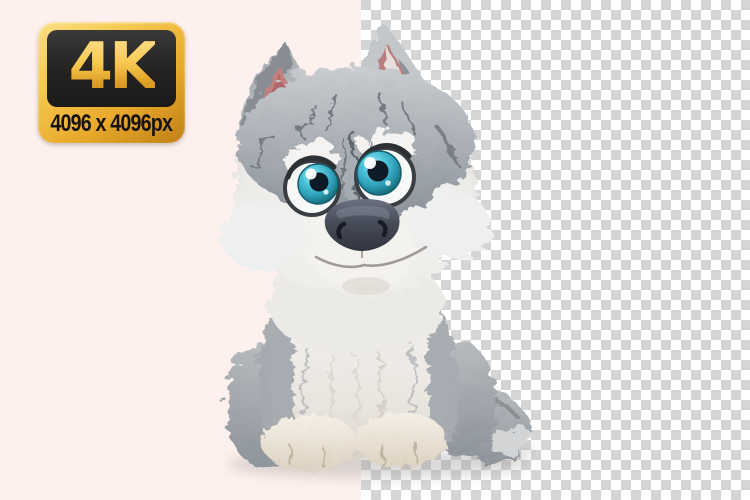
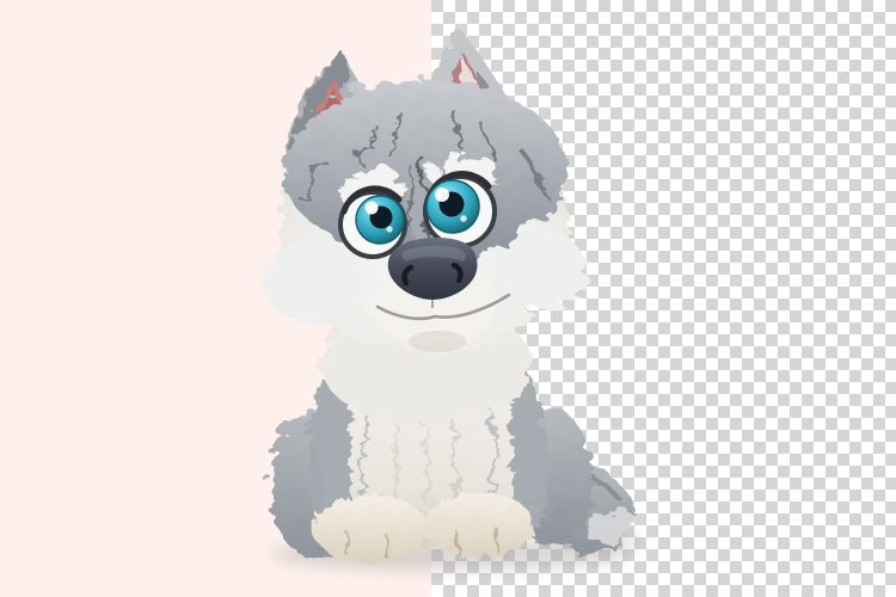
- 4K
- 4096 x 4096px
